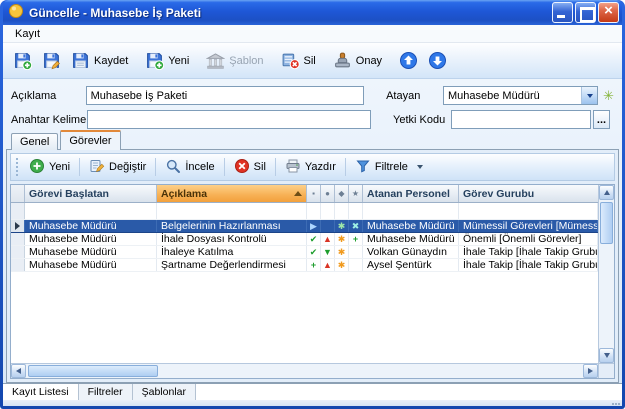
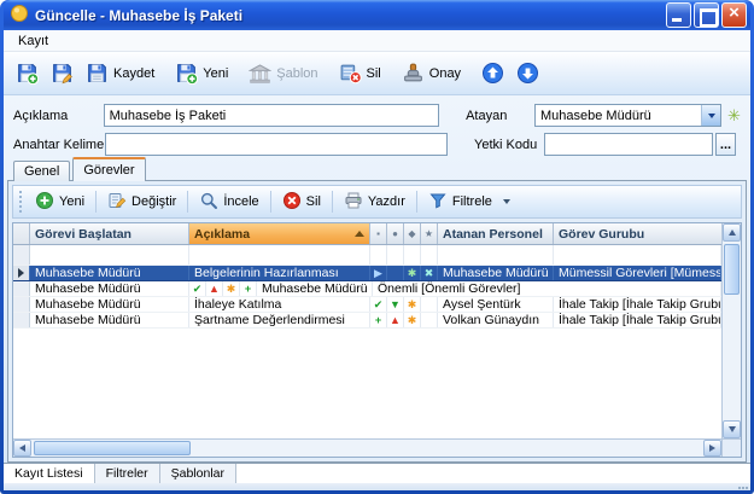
  Güncelle - Muhasebe İş Paketi
  Kayıt
  Kaydet
  Yeni
  Şablon
  Sil
  Onay
  Açıklama
  Muhasebe İş Paketi
  Atayan
  Muhasebe Müdürü
  ✳
  Anahtar Kelime
  Yetki Kodu
  ...
  Genel
  Görevler
  Yeni
  Değiştir
  İncele
  Sil
  Yazdır
  Filtrele
  Görevi Başlatan
  Açıklama
  ▪
  ●
  ◆
  ★
  Atanan Personel
  Görev Gurubu
  Muhasebe Müdürü
  Belgelerinin Hazırlanması
  ▶
  ✱
  ✖
  Muhasebe Müdürü
  Mümessil Görevleri [Mümess
  Muhasebe Müdürü
- İhale Dosyası Kontrolü
  ✔
  ▲
  ✱
  +
  Muhasebe Müdürü
  Önemli [Önemli Görevler]
  Muhasebe Müdürü
  İhaleye Katılma
  ✔
  ▼
  ✱
- Volkan Günaydın
+ Aysel Şentürk
  İhale Takip [İhale Takip Grub
  Muhasebe Müdürü
  Şartname Değerlendirmesi
  +
  ▲
  ✱
- Aysel Şentürk
+ Volkan Günaydın
  İhale Takip [İhale Takip Grub
  Kayıt Listesi
  Filtreler
  Şablonlar
